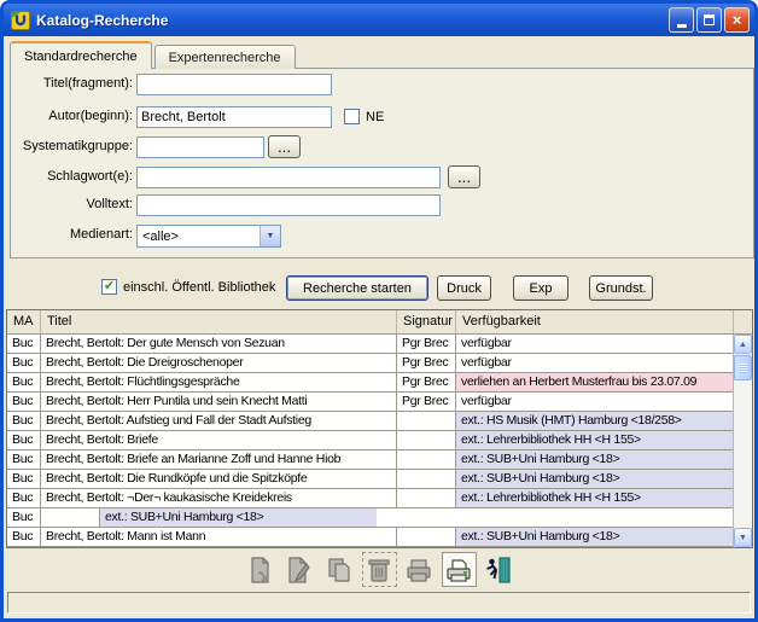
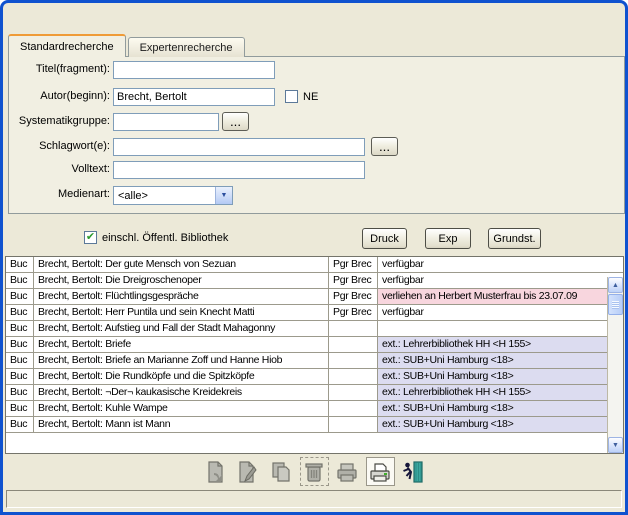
- Katalog-Recherche
- ×
  Standardrecherche
  Expertenrecherche
  Titel(fragment):
  Autor(beginn):
  Brecht, Bertolt
  NE
  Systematikgruppe:
  ...
  Schlagwort(e):
  ...
  Volltext:
  Medienart:
  <alle>
  ✔
  einschl. Öffentl. Bibliothek
- Recherche starten
  Druck
  Exp
  Grundst.
- MA
- Titel
- Signatur
- Verfügbarkeit
  Buc
  Brecht, Bertolt: Der gute Mensch von Sezuan
  Pgr Brec
  verfügbar
  Buc
  Brecht, Bertolt: Die Dreigroschenoper
  Pgr Brec
  verfügbar
  Buc
  Brecht, Bertolt: Flüchtlingsgespräche
  Pgr Brec
  verliehen an Herbert Musterfrau bis 23.07.09
  Buc
  Brecht, Bertolt: Herr Puntila und sein Knecht Matti
  Pgr Brec
  verfügbar
  Buc
- Brecht, Bertolt: Aufstieg und Fall der Stadt Aufstieg
+ Brecht, Bertolt: Aufstieg und Fall der Stadt Mahagonny
- ext.: HS Musik (HMT) Hamburg <18/258>
  Buc
  Brecht, Bertolt: Briefe
  ext.: Lehrerbibliothek HH <H 155>
  Buc
  Brecht, Bertolt: Briefe an Marianne Zoff und Hanne Hiob
  ext.: SUB+Uni Hamburg <18>
  Buc
  Brecht, Bertolt: Die Rundköpfe und die Spitzköpfe
  ext.: SUB+Uni Hamburg <18>
  Buc
  Brecht, Bertolt: ¬Der¬ kaukasische Kreidekreis
  ext.: Lehrerbibliothek HH <H 155>
  Buc
+ Brecht, Bertolt: Kuhle Wampe
  ext.: SUB+Uni Hamburg <18>
  Buc
  Brecht, Bertolt: Mann ist Mann
  ext.: SUB+Uni Hamburg <18>
